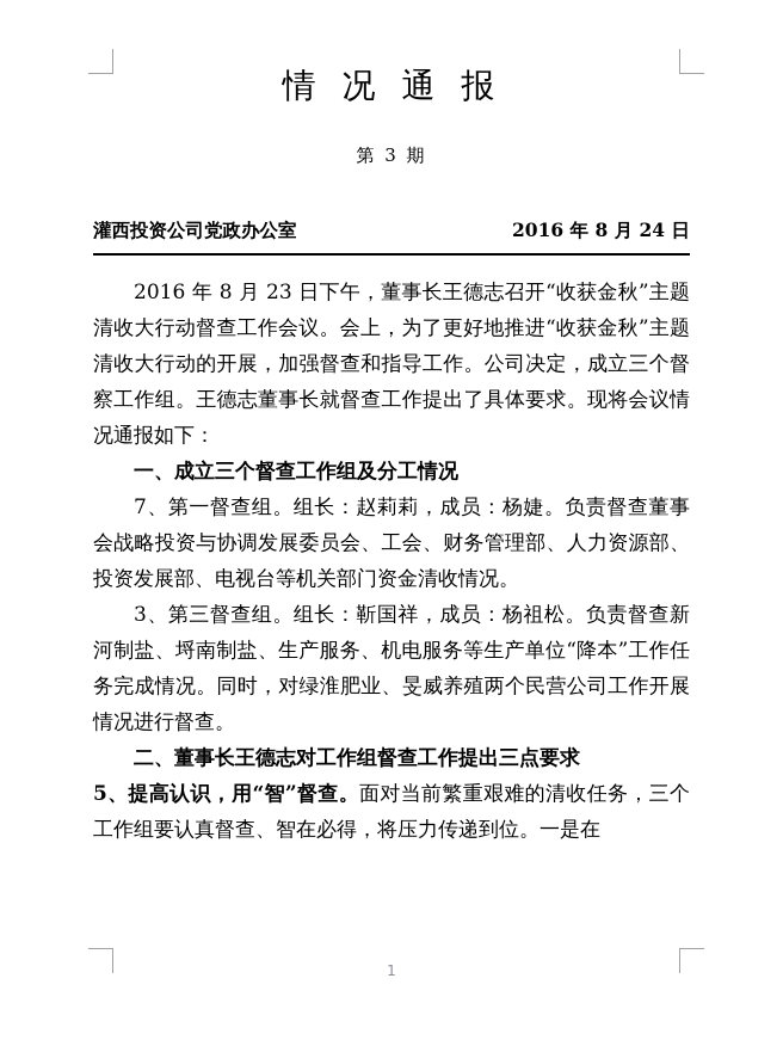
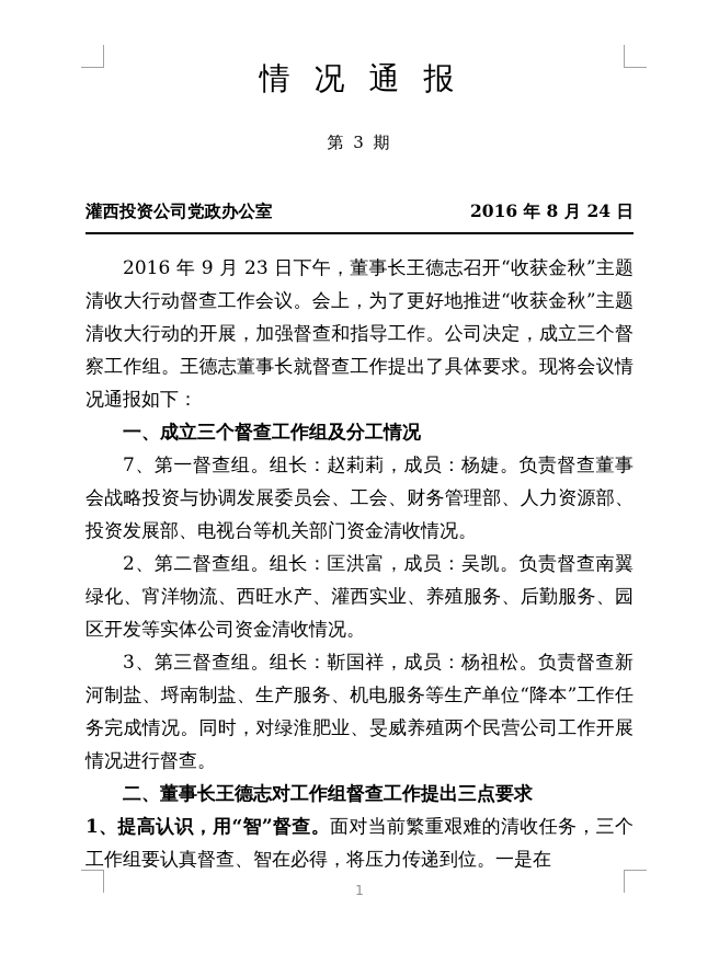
  情 况 通 报
  第 3 期
  灌西投资公司党政办公室
  2016 年 8 月 24 日
- 2016 年 8 月 23 日下午，董事长王德志召开“收获金秋”主题清收大行动督查工作会议。会上，为了更好地推进“收获金秋”主题清收大行动的开展，加强督查和指导工作。公司决定，成立三个督察工作组。王德志董事长就督查工作提出了具体要求。现将会议情况通报如下：
+ 2016 年 9 月 23 日下午，董事长王德志召开“收获金秋”主题清收大行动督查工作会议。会上，为了更好地推进“收获金秋”主题清收大行动的开展，加强督查和指导工作。公司决定，成立三个督察工作组。王德志董事长就督查工作提出了具体要求。现将会议情况通报如下：
  一、成立三个督查工作组及分工情况
  7、第一督查组。组长：赵莉莉，成员：杨婕。负责督查董事会战略投资与协调发展委员会、工会、财务管理部、人力资源部、投资发展部、电视台等机关部门资金清收情况。
+ 2、第二督查组。组长：匡洪富，成员：吴凯。负责督查南翼绿化、宵洋物流、西旺水产、灌西实业、养殖服务、后勤服务、园区开发等实体公司资金清收情况。
  3、第三督查组。组长：靳国祥，成员：杨祖松。负责督查新河制盐、埒南制盐、生产服务、机电服务等生产单位“降本”工作任务完成情况。同时，对绿淮肥业、旻威养殖两个民营公司工作开展情况进行督查。
  二、董事长王德志对工作组督查工作提出三点要求
- 5、提高认识，用“智”督查。面对当前繁重艰难的清收任务，三个工作组要认真督查、智在必得，将压力传递到位。一是在
+ 1、提高认识，用“智”督查。面对当前繁重艰难的清收任务，三个工作组要认真督查、智在必得，将压力传递到位。一是在
  1
